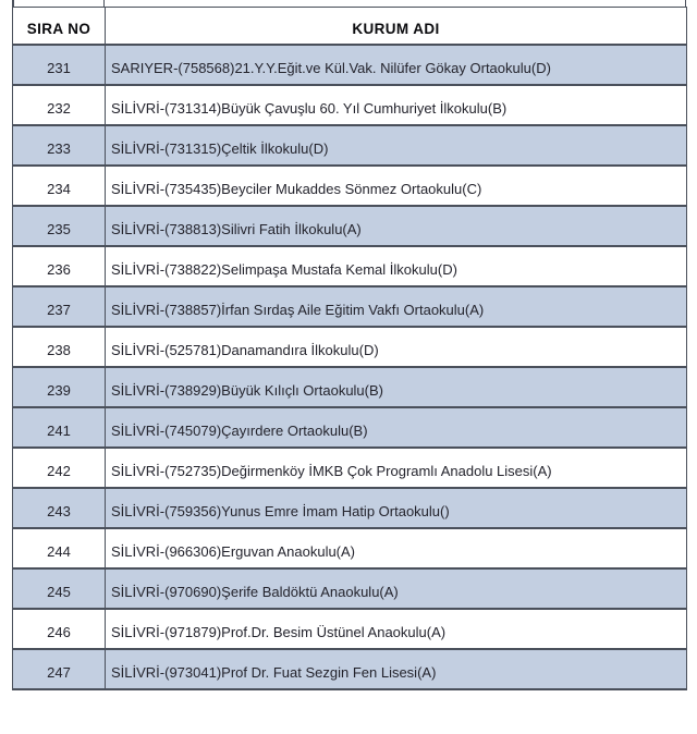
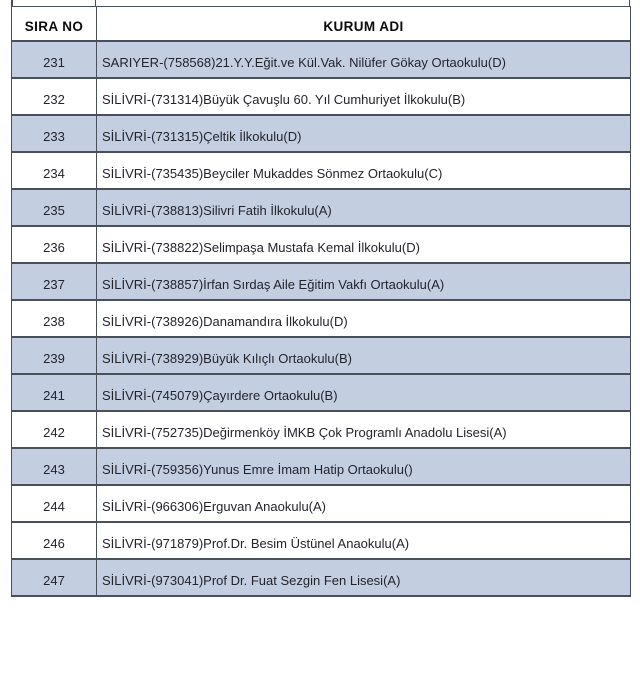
  SIRA NO	KURUM ADI
  231	SARIYER-(758568)21.Y.Y.Eğit.ve Kül.Vak. Nilüfer Gökay Ortaokulu(D)
  232	SİLİVRİ-(731314)Büyük Çavuşlu 60. Yıl Cumhuriyet İlkokulu(B)
  233	SİLİVRİ-(731315)Çeltik İlkokulu(D)
  234	SİLİVRİ-(735435)Beyciler Mukaddes Sönmez Ortaokulu(C)
  235	SİLİVRİ-(738813)Silivri Fatih İlkokulu(A)
  236	SİLİVRİ-(738822)Selimpaşa Mustafa Kemal İlkokulu(D)
  237	SİLİVRİ-(738857)İrfan Sırdaş Aile Eğitim Vakfı Ortaokulu(A)
- 238	SİLİVRİ-(525781)Danamandıra İlkokulu(D)
+ 238	SİLİVRİ-(738926)Danamandıra İlkokulu(D)
  239	SİLİVRİ-(738929)Büyük Kılıçlı Ortaokulu(B)
  241	SİLİVRİ-(745079)Çayırdere Ortaokulu(B)
  242	SİLİVRİ-(752735)Değirmenköy İMKB Çok Programlı Anadolu Lisesi(A)
  243	SİLİVRİ-(759356)Yunus Emre İmam Hatip Ortaokulu()
  244	SİLİVRİ-(966306)Erguvan Anaokulu(A)
- 245	SİLİVRİ-(970690)Şerife Baldöktü Anaokulu(A)
  246	SİLİVRİ-(971879)Prof.Dr. Besim Üstünel Anaokulu(A)
  247	SİLİVRİ-(973041)Prof Dr. Fuat Sezgin Fen Lisesi(A)
